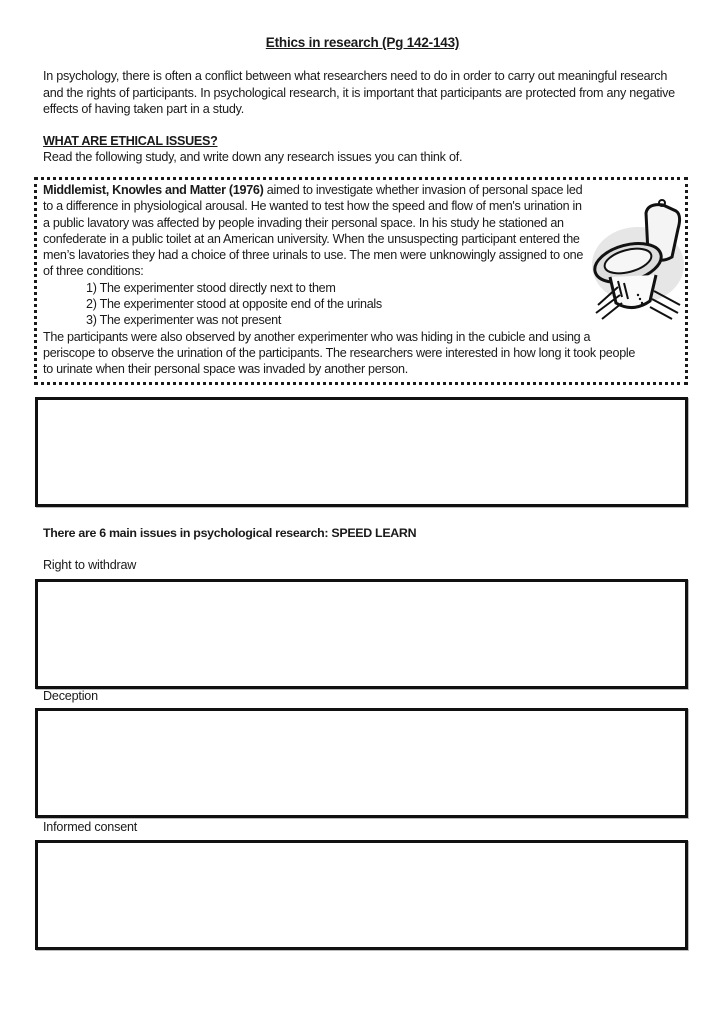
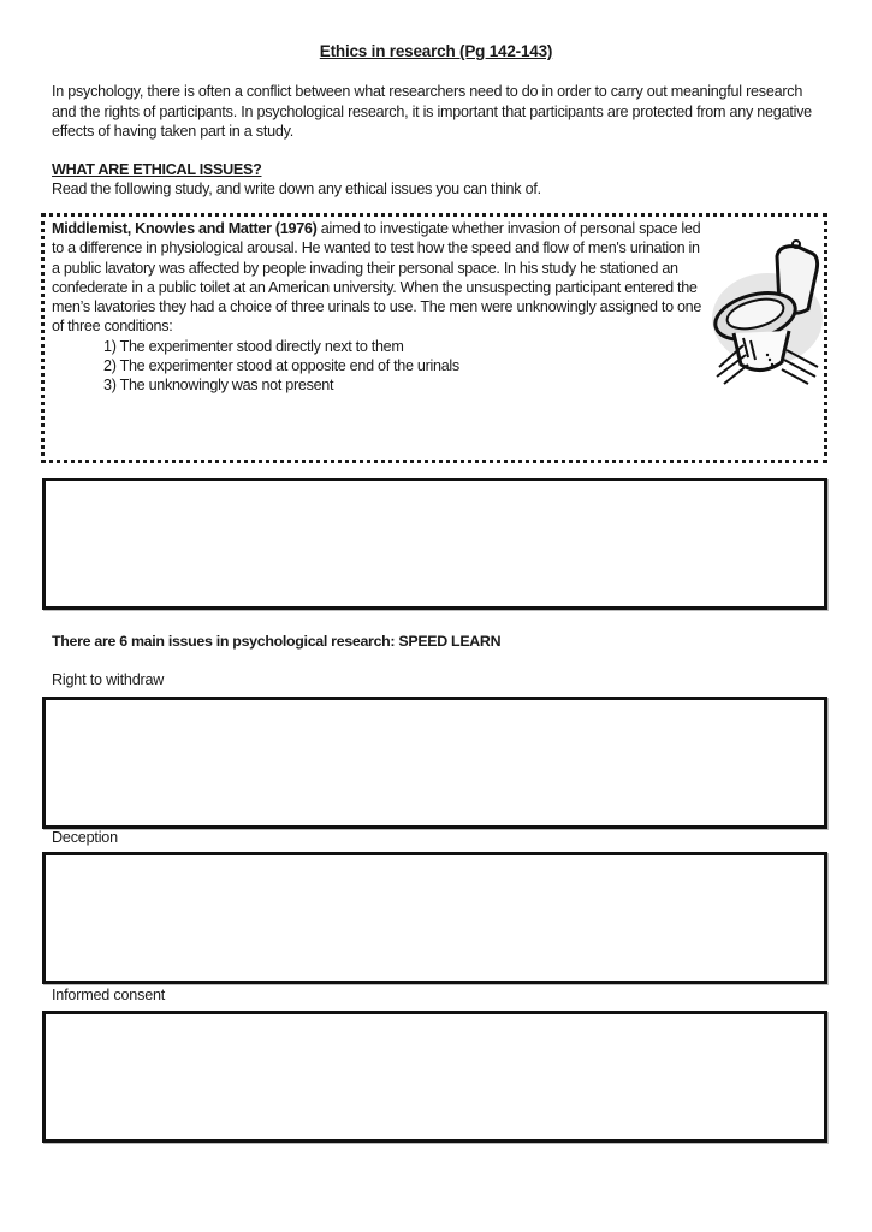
  Ethics in research (Pg 142-143)
  In psychology, there is often a conflict between what researchers need to do in order to carry out meaningful research and the rights of participants. In psychological research, it is important that participants are protected from any negative effects of having taken part in a study.
  WHAT ARE ETHICAL ISSUES?
- Read the following study, and write down any research issues you can think of.
+ Read the following study, and write down any ethical issues you can think of.
  Middlemist, Knowles and Matter (1976) aimed to investigate whether invasion of personal space led to a difference in physiological arousal. He wanted to test how the speed and flow of men's urination in a public lavatory was affected by people invading their personal space. In his study he stationed an confederate in a public toilet at an American university. When the unsuspecting participant entered the men’s lavatories they had a choice of three urinals to use. The men were unknowingly assigned to one of three conditions:
  1) The experimenter stood directly next to them
  2) The experimenter stood at opposite end of the urinals
- 3) The experimenter was not present
+ 3) The unknowingly was not present
- The participants were also observed by another experimenter who was hiding in the cubicle and using a periscope to observe the urination of the participants. The researchers were interested in how long it took people to urinate when their personal space was invaded by another person.
  There are 6 main issues in psychological research: SPEED LEARN
  Right to withdraw
  Deception
  Informed consent
